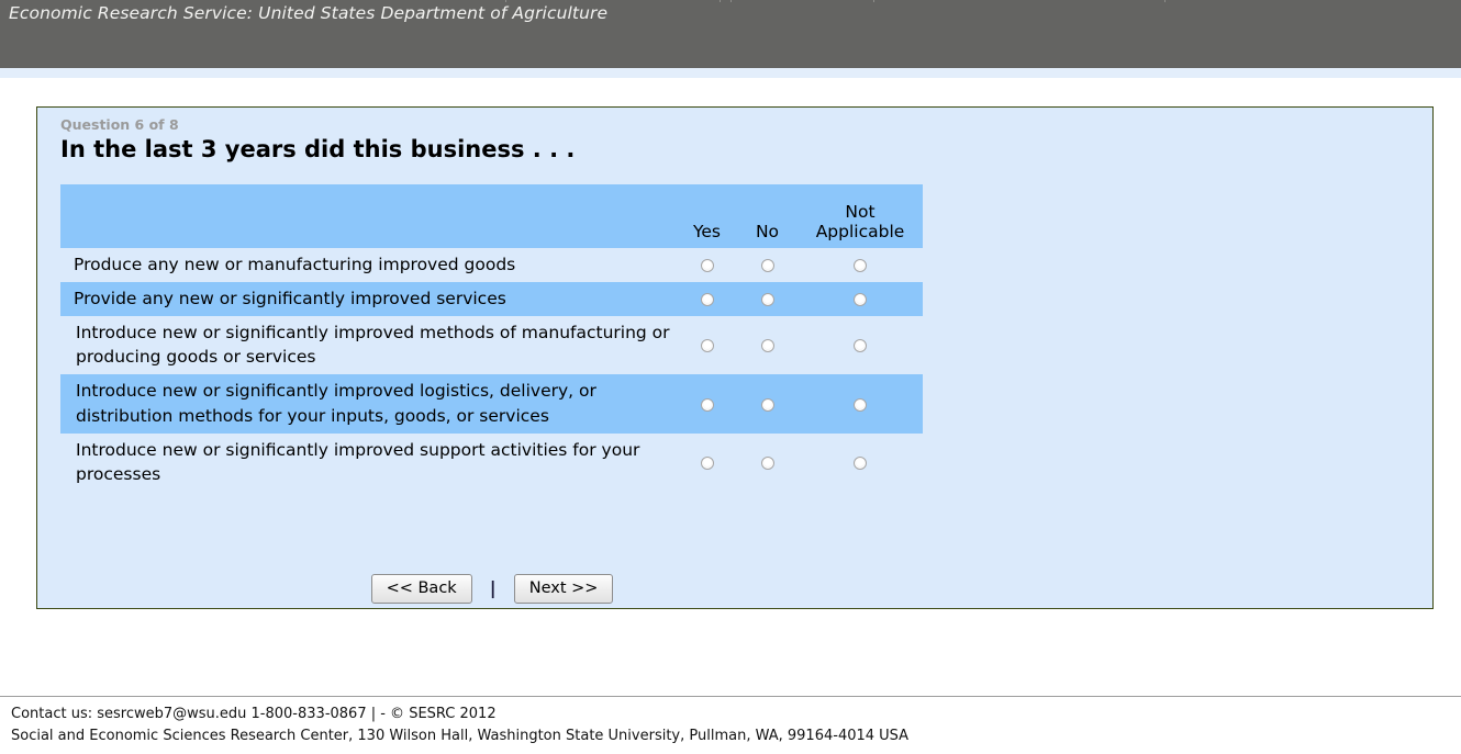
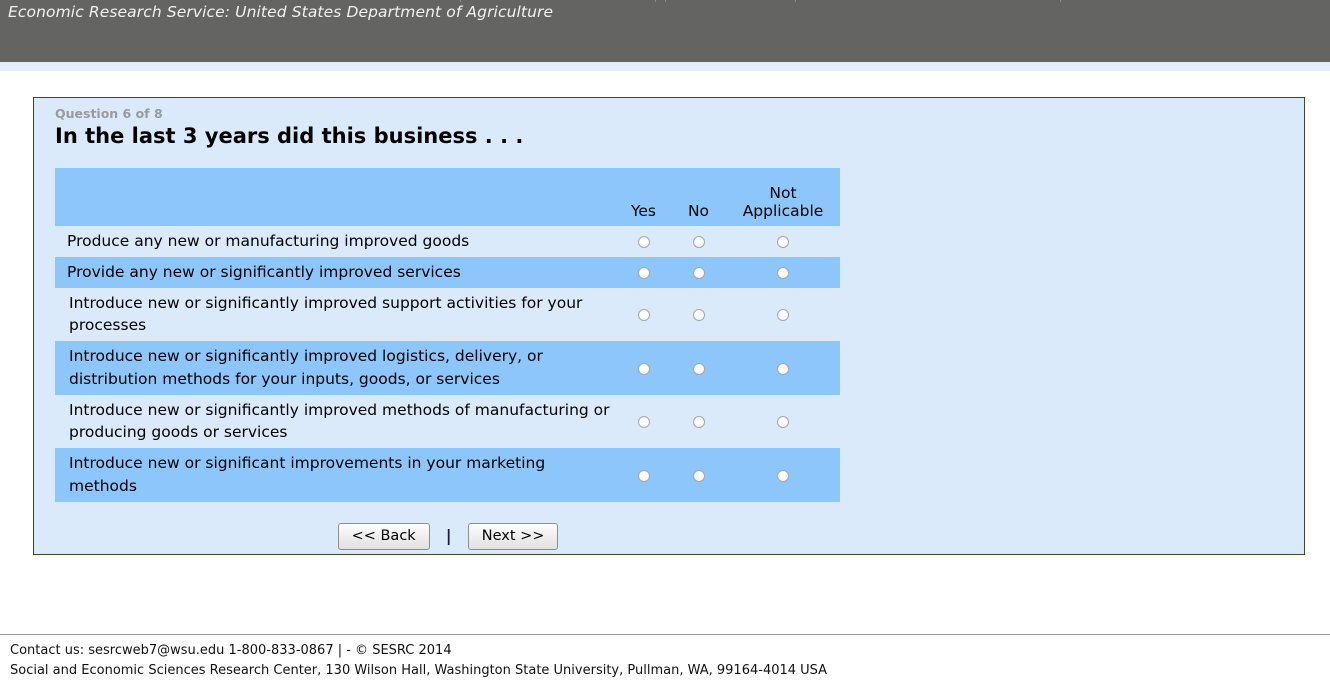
  Economic Research Service: United States Department of Agriculture
  Question 6 of 8
  In the last 3 years did this business . . .
  	Yes	No	Not Applicable
  Produce any new or manufacturing improved goods
  Provide any new or significantly improved services
- Introduce new or significantly improved methods of manufacturing or producing goods or services
+ Introduce new or significantly improved support activities for your processes
  Introduce new or significantly improved logistics, delivery, or distribution methods for your inputs, goods, or services
- Introduce new or significantly improved support activities for your processes
+ Introduce new or significantly improved methods of manufacturing or producing goods or services
+ Introduce new or significant improvements in your marketing methods
  << Back | Next >>
- Contact us: sesrcweb7@wsu.edu 1-800-833-0867 | - © SESRC 2012
+ Contact us: sesrcweb7@wsu.edu 1-800-833-0867 | - © SESRC 2014
  Social and Economic Sciences Research Center, 130 Wilson Hall, Washington State University, Pullman, WA, 99164-4014 USA
